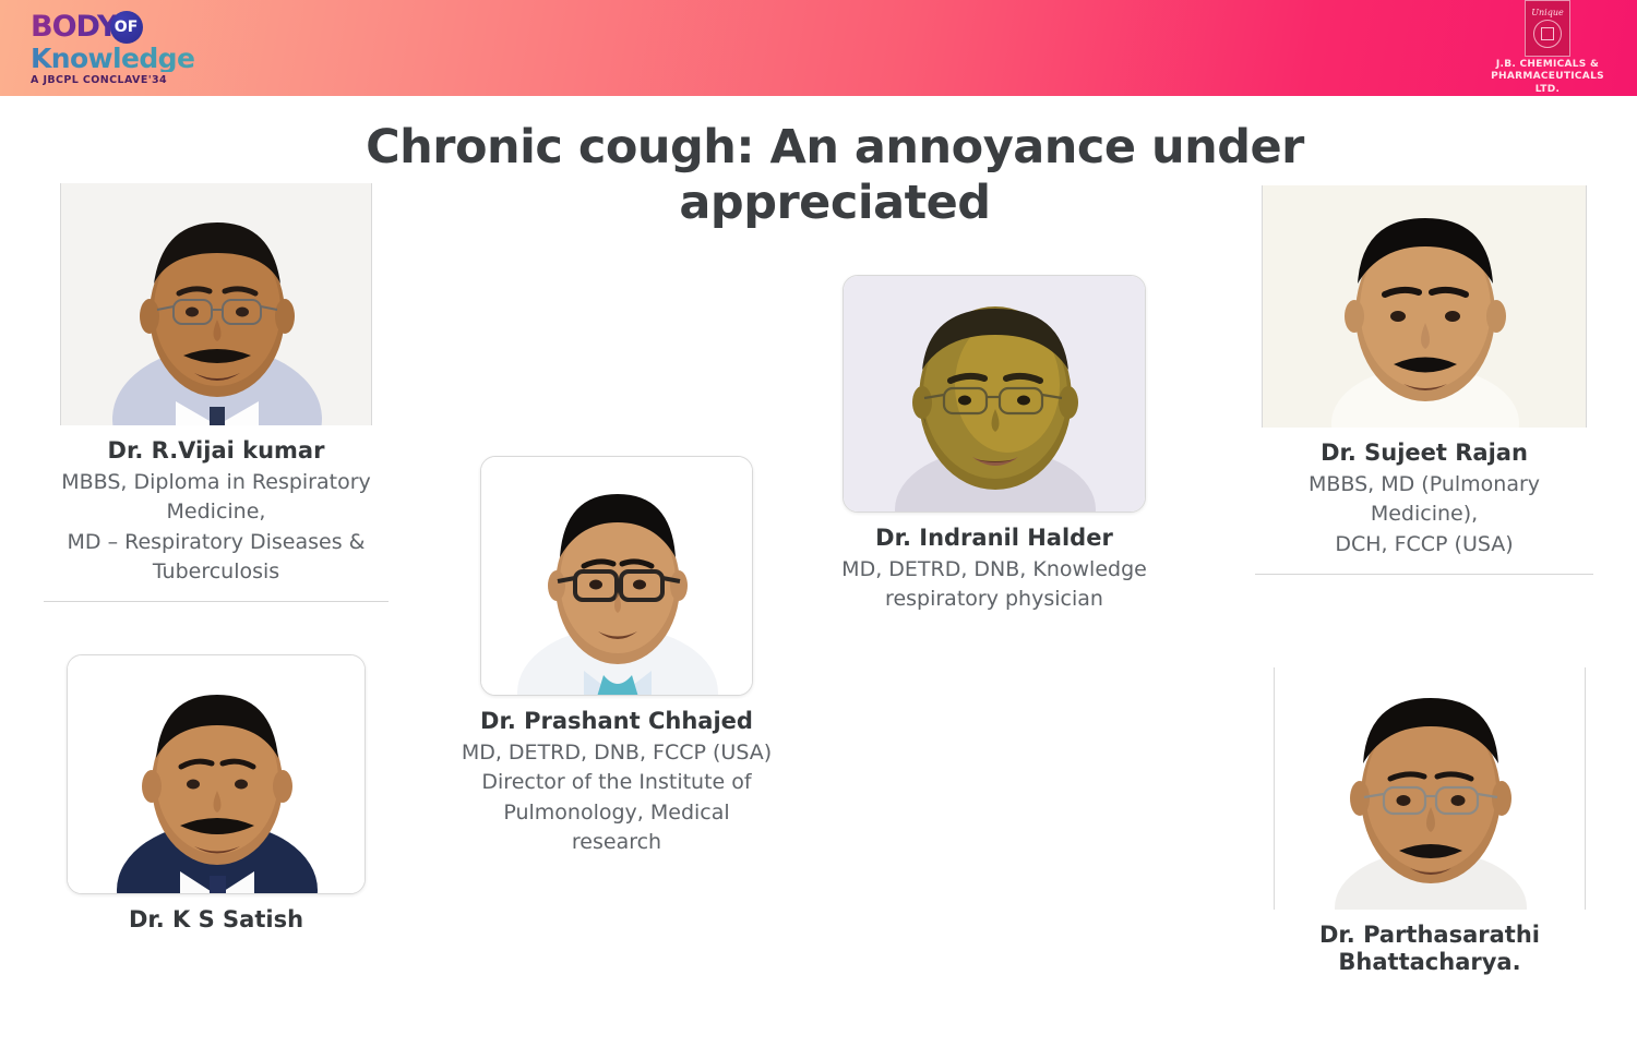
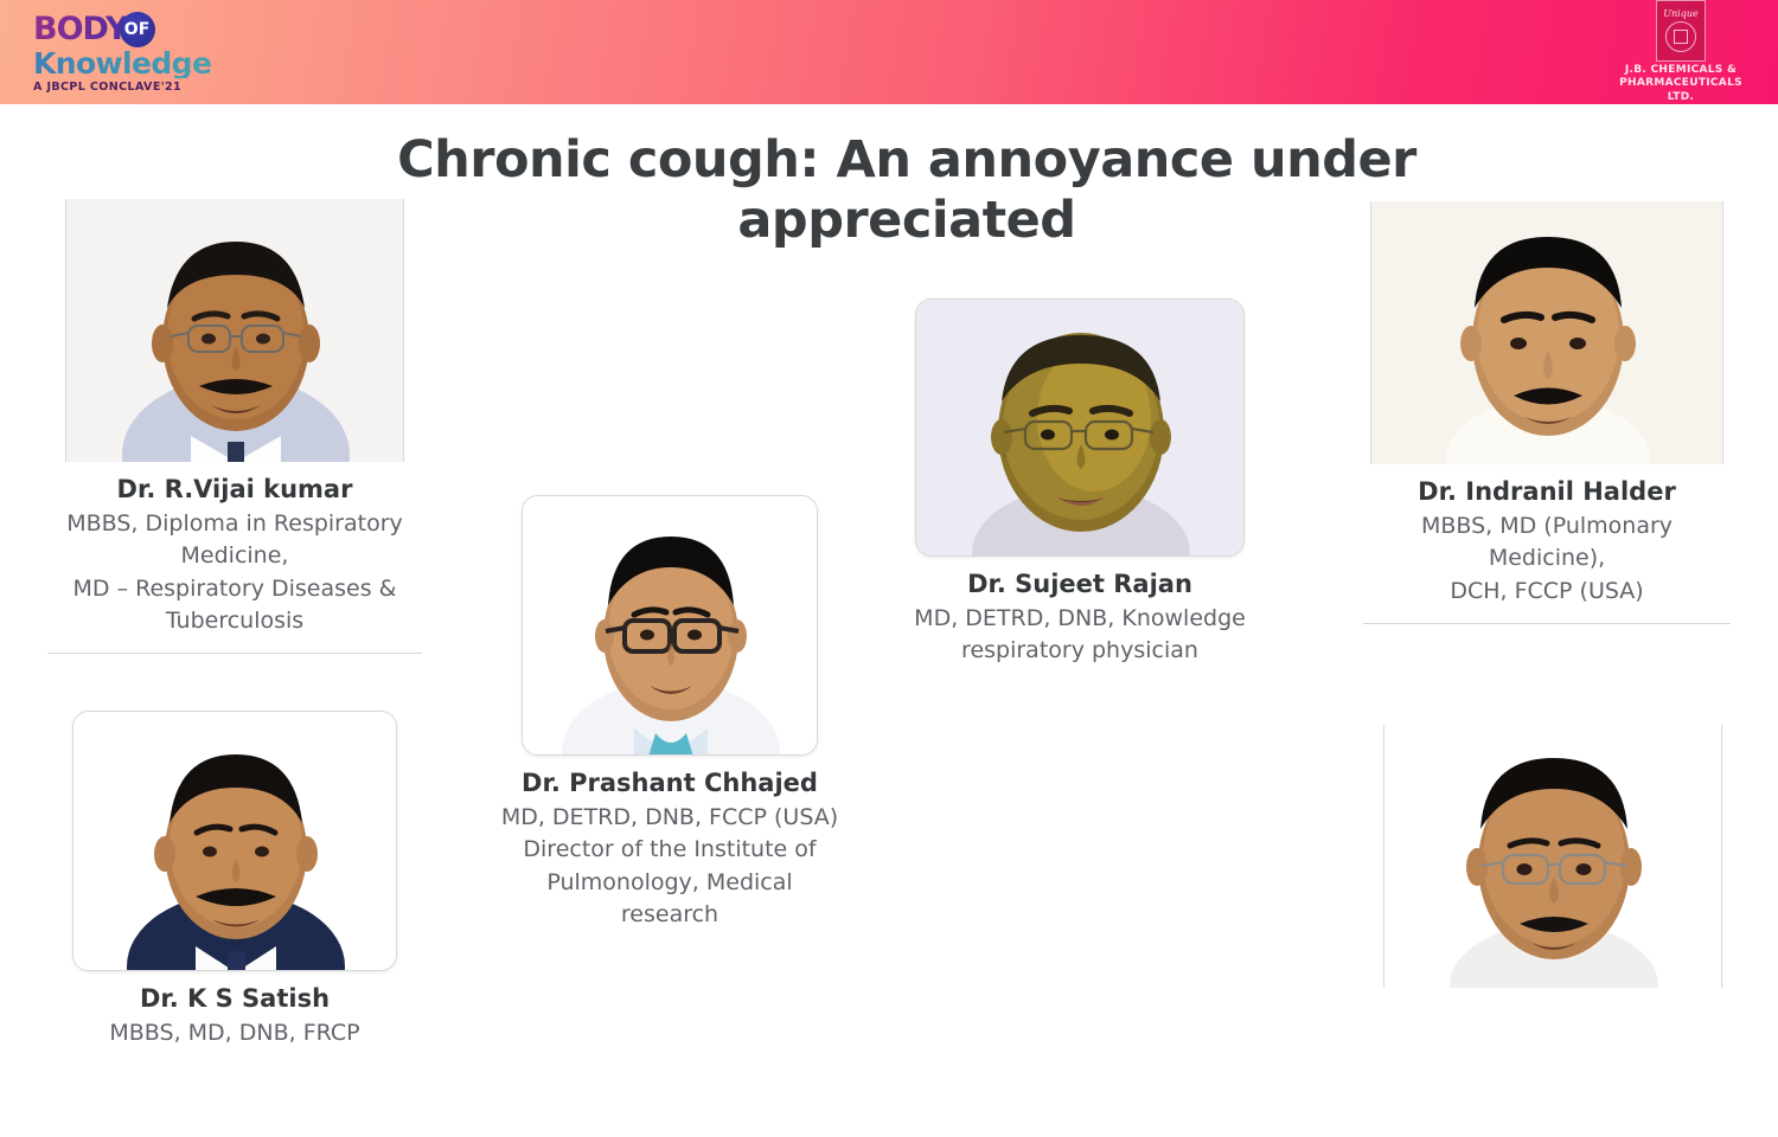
  BODY
  OF
  Knowledge
- A JBCPL CONCLAVE'34
+ A JBCPL CONCLAVE'21
  Unique
  J.B. CHEMICALS &
  PHARMACEUTICALS LTD.
  Chronic cough: An annoyance under appreciated
  Dr. R.Vijai kumar
  MBBS, Diploma in Respiratory Medicine,
  MD – Respiratory Diseases & Tuberculosis
  Dr. K S Satish
+ MBBS, MD, DNB, FRCP
  Dr. Prashant Chhajed
  MD, DETRD, DNB, FCCP (USA)
  Director of the Institute of Pulmonology, Medical research
- Dr. Indranil Halder
+ Dr. Sujeet Rajan
  MD, DETRD, DNB, Knowledge respiratory physician
- Dr. Sujeet Rajan
+ Dr. Indranil Halder
  MBBS, MD (Pulmonary Medicine),
  DCH, FCCP (USA)
- Dr. Parthasarathi Bhattacharya.
